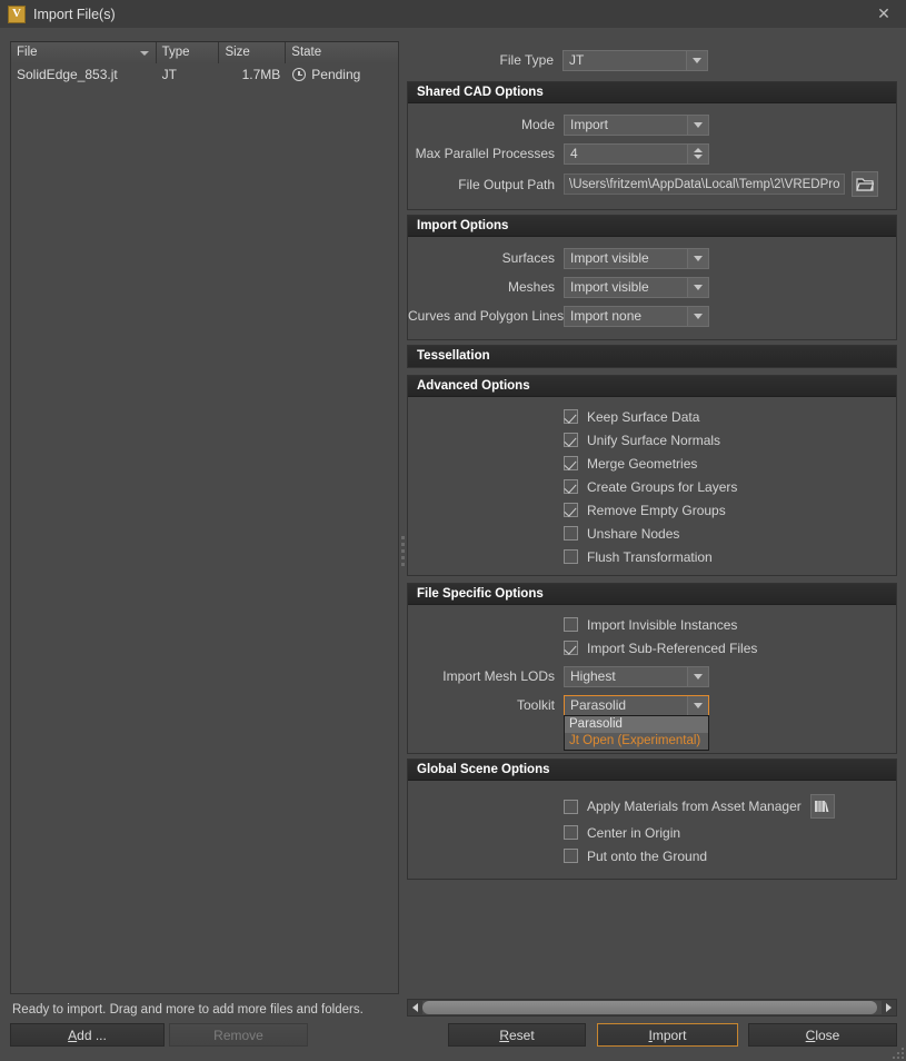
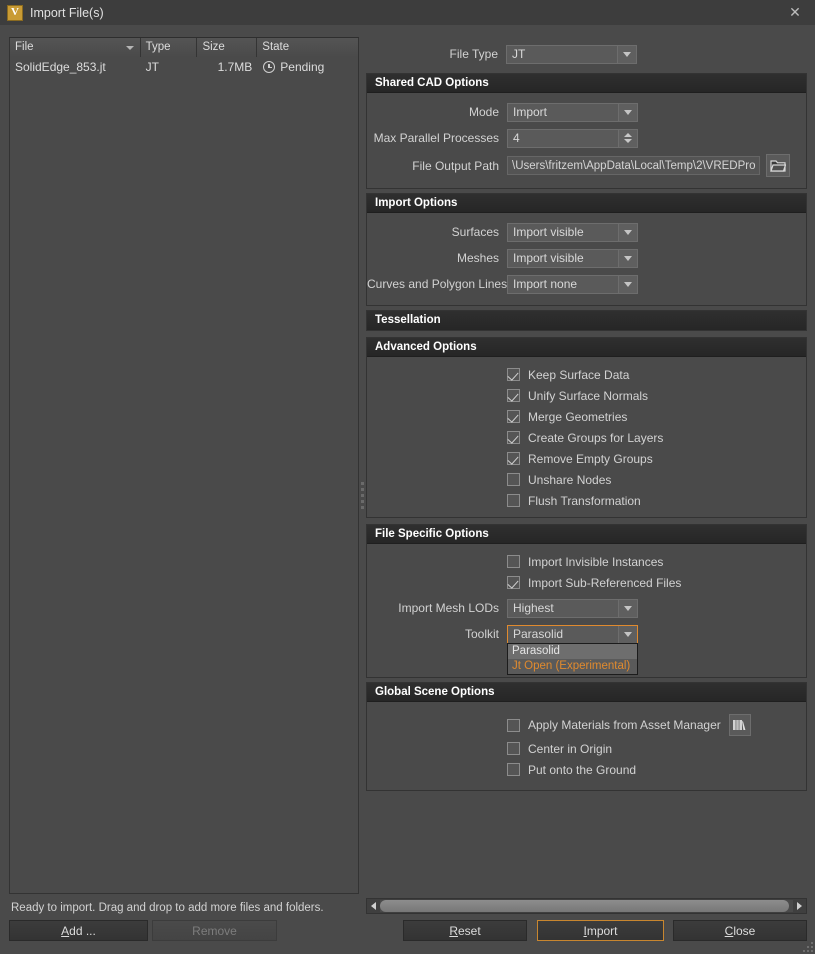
  V
  Import File(s)
  ✕
  File
  Type
  Size
  State
  SolidEdge_853.jt
  JT
  1.7MB
  Pending
  File Type
  JT
  Shared CAD Options
  Mode
  Import
  Max Parallel Processes
  4
  File Output Path
  \Users\fritzem\AppData\Local\Temp\2\VREDPro
  Import Options
  Surfaces
  Import visible
  Meshes
  Import visible
  Curves and Polygon Lines
  Import none
  Tessellation
  Advanced Options
  Keep Surface Data
  Unify Surface Normals
  Merge Geometries
  Create Groups for Layers
  Remove Empty Groups
  Unshare Nodes
  Flush Transformation
  File Specific Options
  Import Invisible Instances
  Import Sub-Referenced Files
  Import Mesh LODs
  Highest
  Toolkit
  Parasolid
  Parasolid
  Jt Open (Experimental)
  Global Scene Options
  Apply Materials from Asset Manager
  Center in Origin
  Put onto the Ground
- Ready to import. Drag and more to add more files and folders.
+ Ready to import. Drag and drop to add more files and folders.
  Add ...
  Remove
  Reset
  Import
  Close
